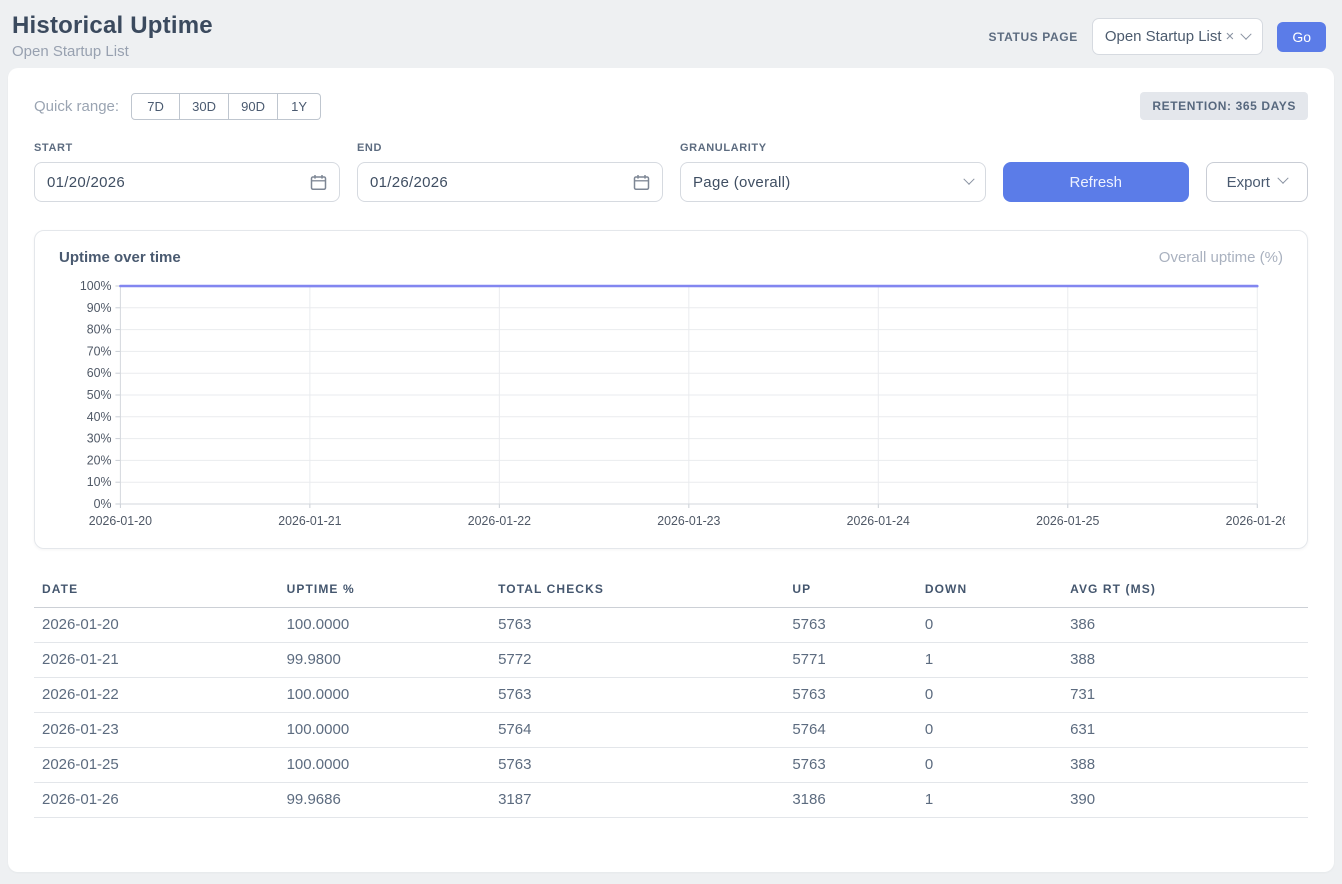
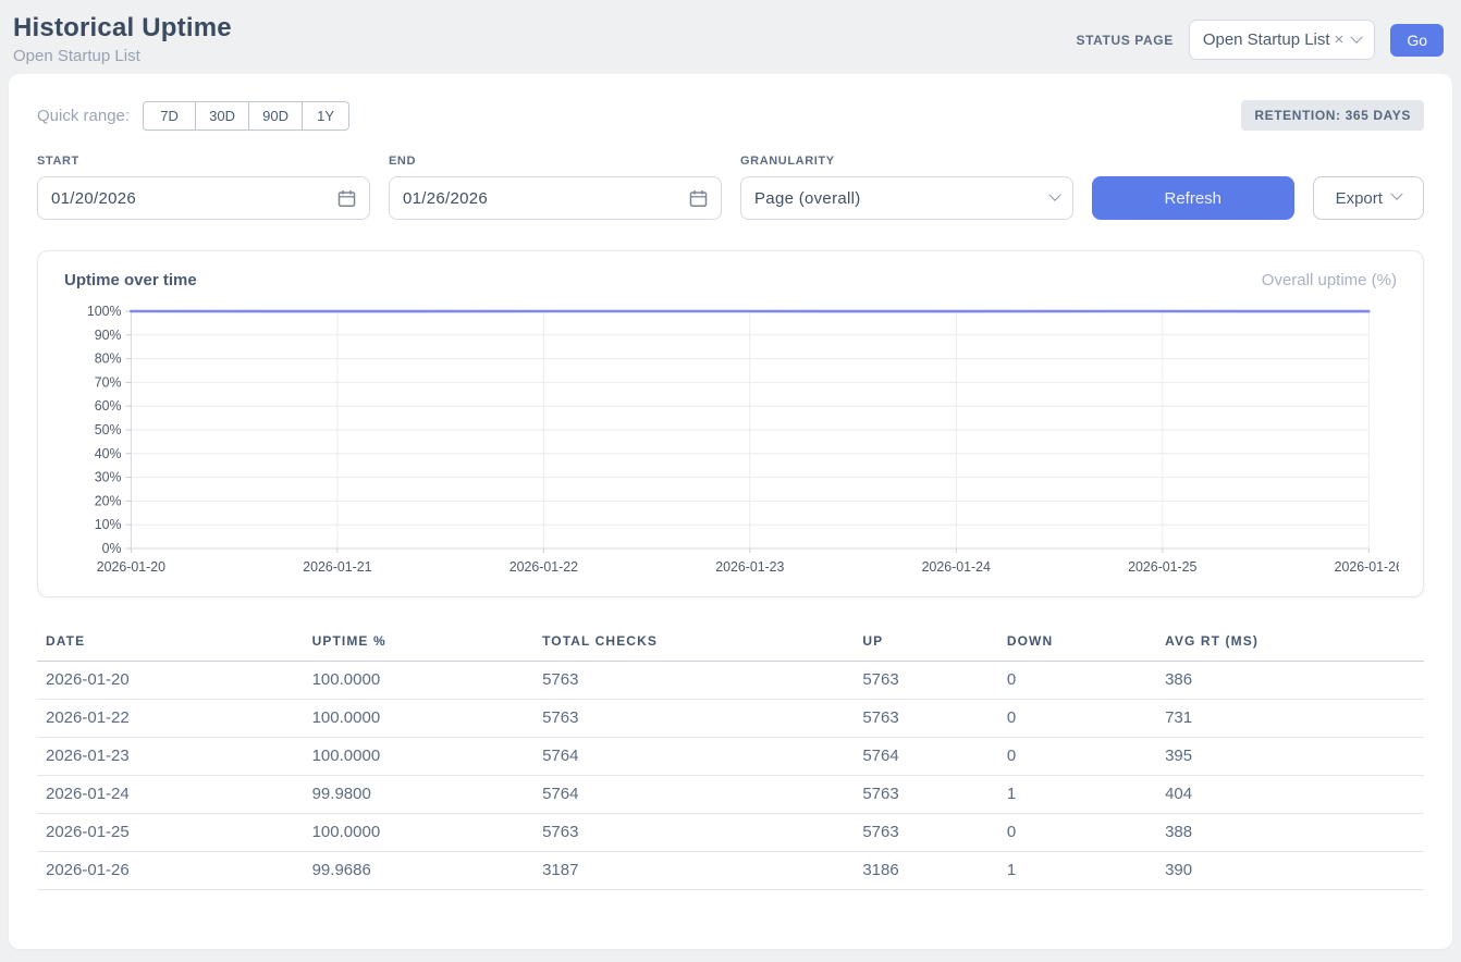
  Historical Uptime
  Open Startup List
  STATUS PAGE
  Open Startup List
  ×
  Go
  Quick range:
  7D
  30D
  90D
  1Y
  RETENTION: 365 DAYS
  START
  01/20/2026
  END
  01/26/2026
  GRANULARITY
  Page (overall)
  Refresh
  Export
  Uptime over time
  Overall uptime (%)
  0%
  10%
  20%
  30%
  40%
  50%
  60%
  70%
  80%
  90%
  100%
  2026-01-20
  2026-01-21
  2026-01-22
  2026-01-23
  2026-01-24
  2026-01-25
  2026-01-2
  DATE	UPTIME %	TOTAL CHECKS	UP	DOWN	AVG RT (MS)
  2026-01-20	100.0000	5763	5763	0	386
- 2026-01-21	99.9800	5772	5771	1	388
  2026-01-22	100.0000	5763	5763	0	731
- 2026-01-23	100.0000	5764	5764	0	631
+ 2026-01-23	100.0000	5764	5764	0	395
+ 2026-01-24	99.9800	5764	5763	1	404
  2026-01-25	100.0000	5763	5763	0	388
  2026-01-26	99.9686	3187	3186	1	390
